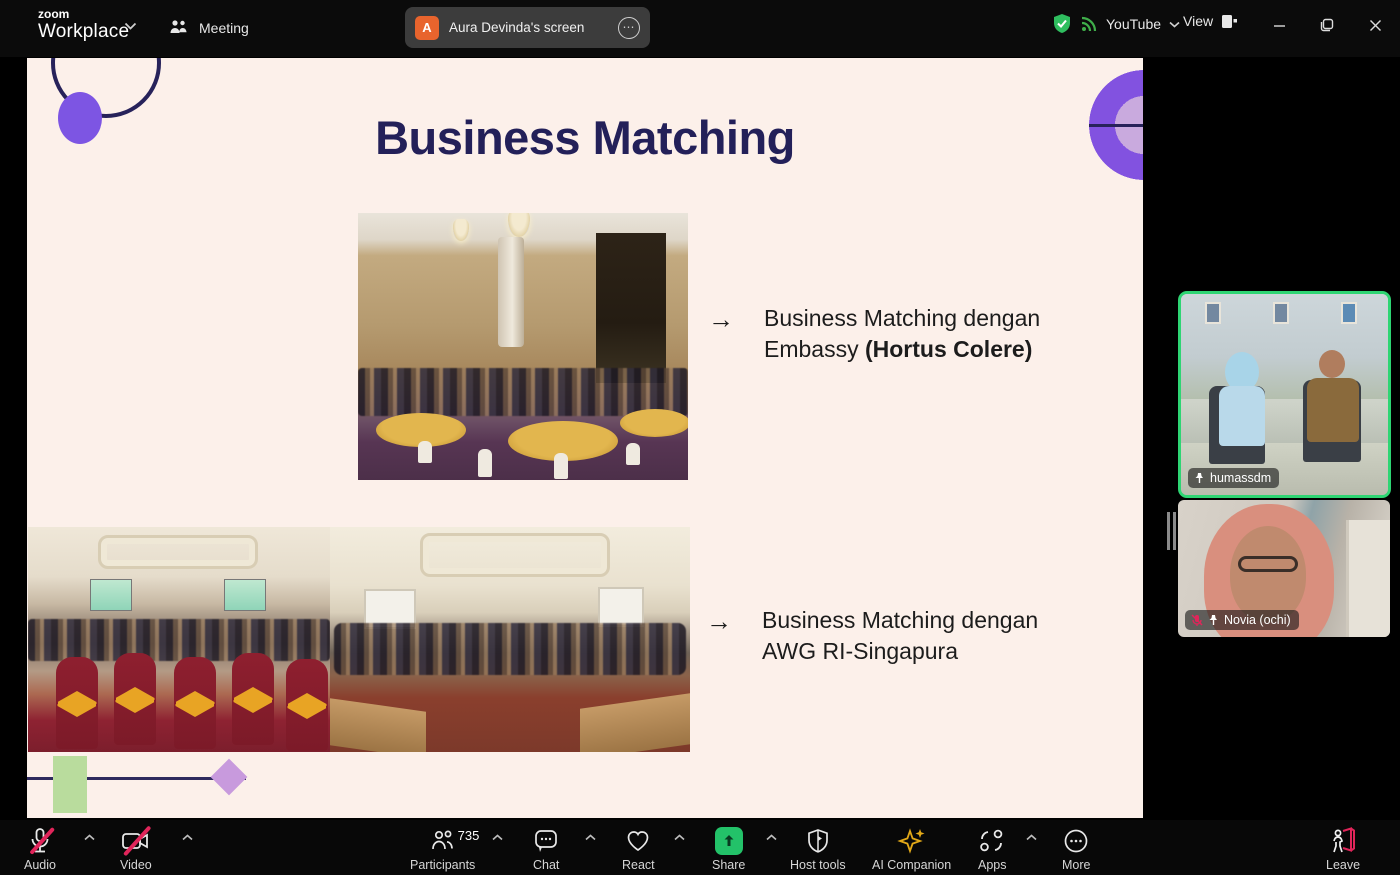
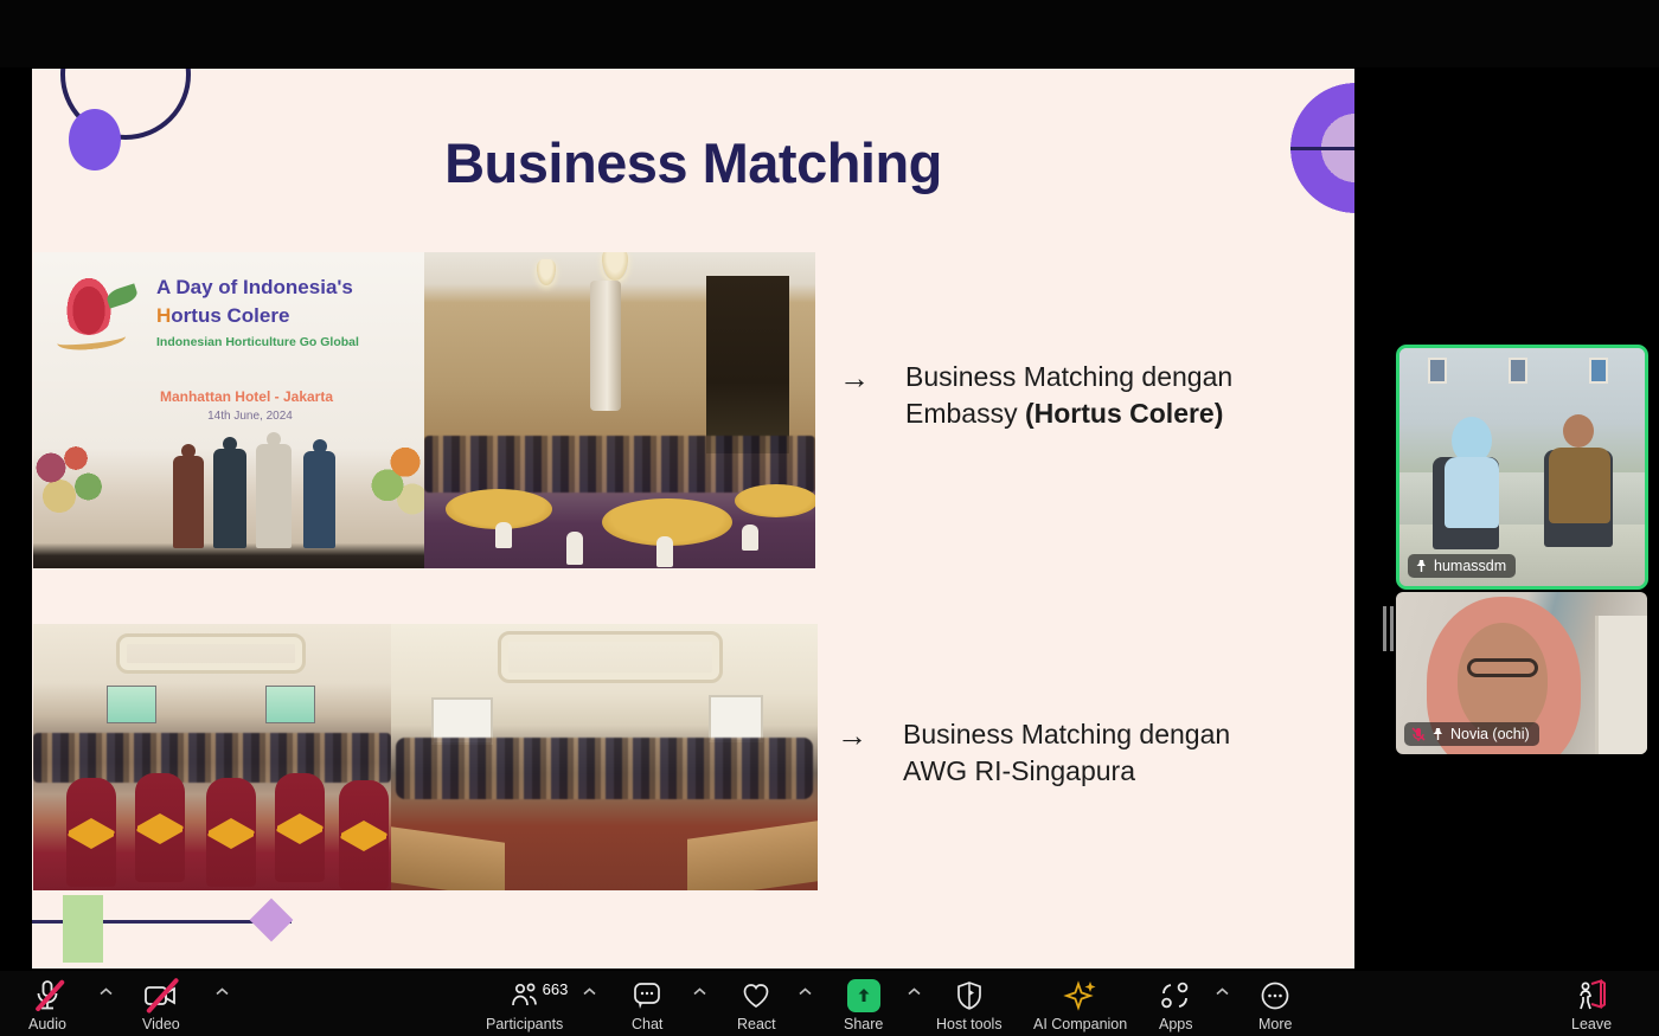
- zoom
- Workplace
- Meeting
- A
- Aura Devinda's screen
- ⋯
- YouTube
- View
  Business Matching
+ A Day of Indonesia's
+ Hortus Colere
+ Indonesian Horticulture Go Global
+ Manhattan Hotel - Jakarta
+ 14th June, 2024
  →
  Business Matching dengan
  Embassy (Hortus Colere)
  →
  Business Matching dengan
  AWG RI-Singapura
  humassdm
  Novia (ochi)
  Audio
  Video
- 735
+ 663
  Participants
  Chat
  React
  Share
  Host tools
  AI Companion
  Apps
  More
  Leave
